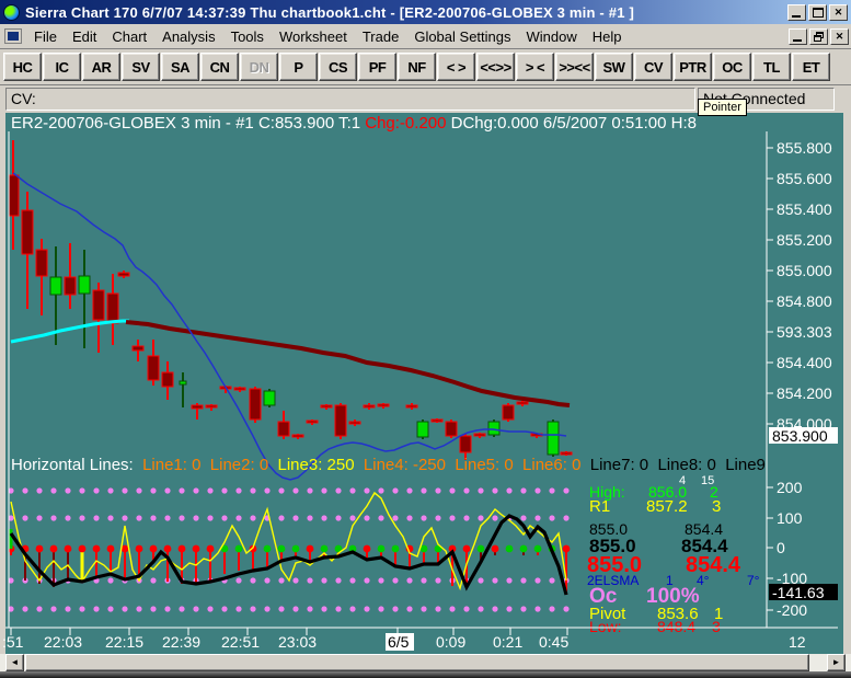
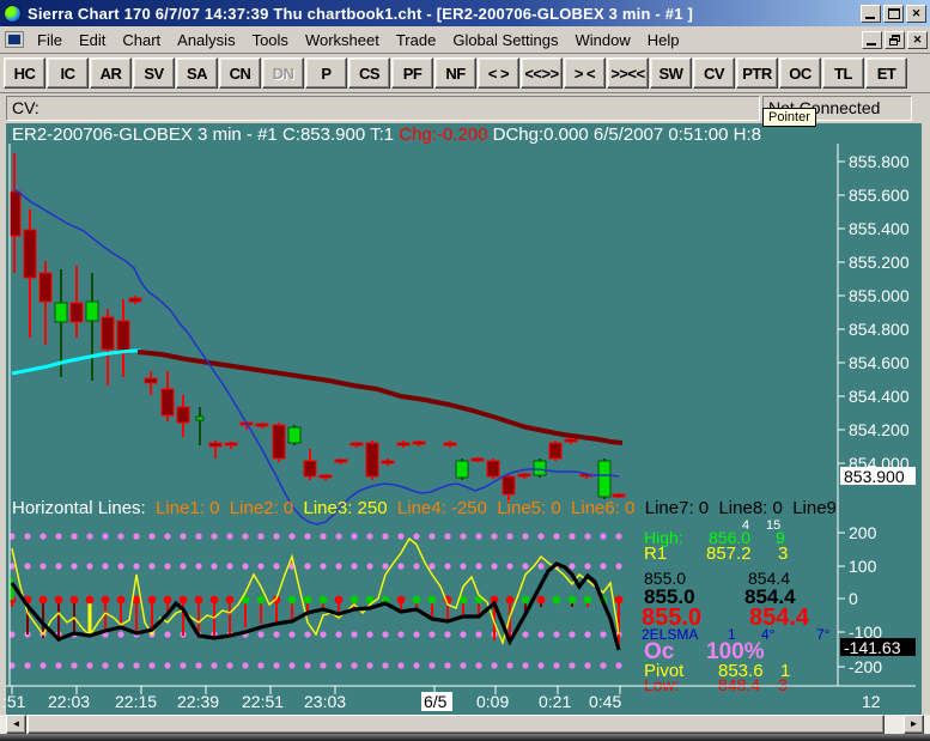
  Sierra Chart 170 6/7/07 14:37:39 Thu chartbook1.cht - [ER2-200706-GLOBEX 3 min - #1 ]
  ✕
  File
  Edit
  Chart
  Analysis
  Tools
  Worksheet
  Trade
  Global Settings
  Window
  Help
  ✕
  HC
  IC
  AR
  SV
  SA
  CN
  DN
  P
  CS
  PF
  NF
  < >
  <<>>
  > <
  >><<
  SW
  CV
  PTR
  OC
  TL
  ET
  CV:
  ER2-200706-GLOBEX 3 min - #1 C:853.900 T:1 Chg:-0.200 DChg:0.000 6/5/2007 0:51:00 H:8
  Horizontal Lines: Line1: 0 Line2: 0 Line3: 250 Line4: -250 Line5: 0 Line6: 0 Line7: 0 Line8: 0 Line9
  4
  15
  High:
  856.0
- 2
+ 9
  R1
  857.2
  3
  855.0
  854.4
  855.0
  854.4
  855.0
  854.4
  2ELSMA
  1
  4°
  7°
  Oc
  100%
  Pivot
  853.6
  1
  Low:
  848.4
  3
  855.800
  855.600
  855.400
  855.200
  855.000
  854.800
- 593.303
+ 854.600
  854.400
  854.200
  854.000
  853.900
  200
  100
  0
  -100
  -200
  -141.63
  :51
  22:03
  22:15
  22:39
  22:51
  23:03
  6/5
  0:09
  0:21
  0:45
  12
  Pointer
  ◄
  ►
